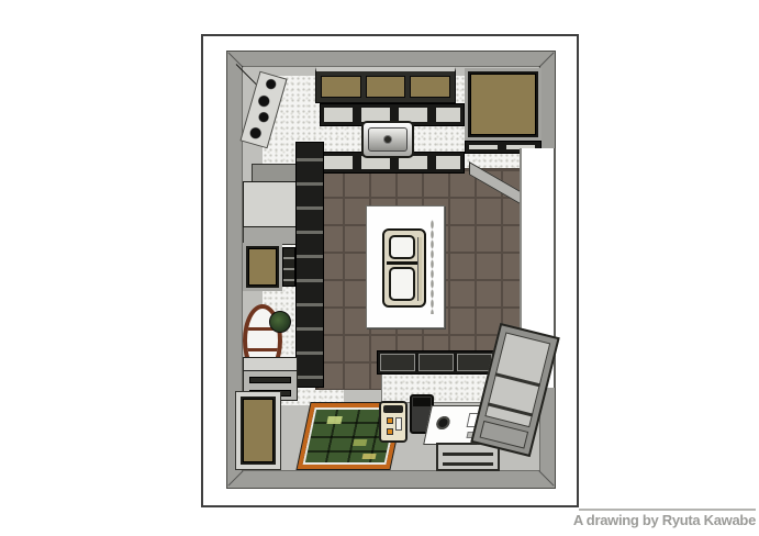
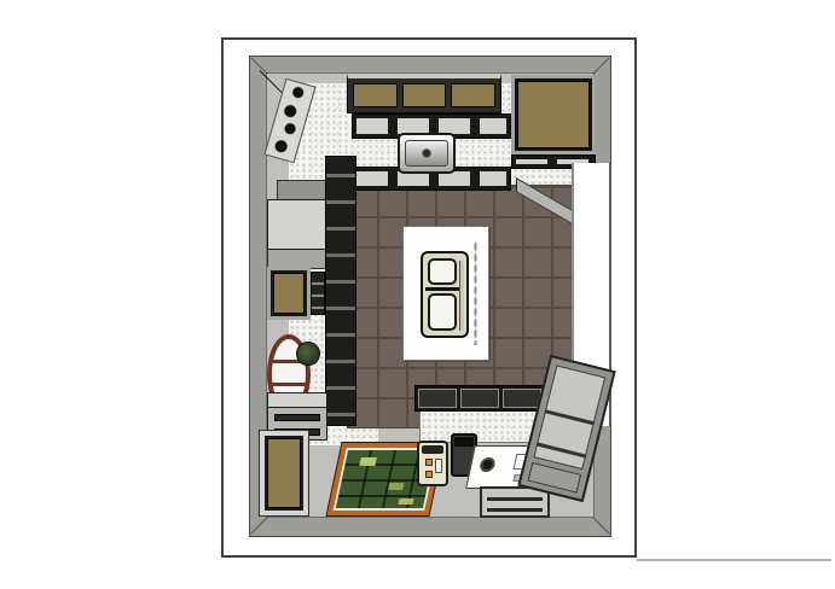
- A drawing by Ryuta Kawabe
